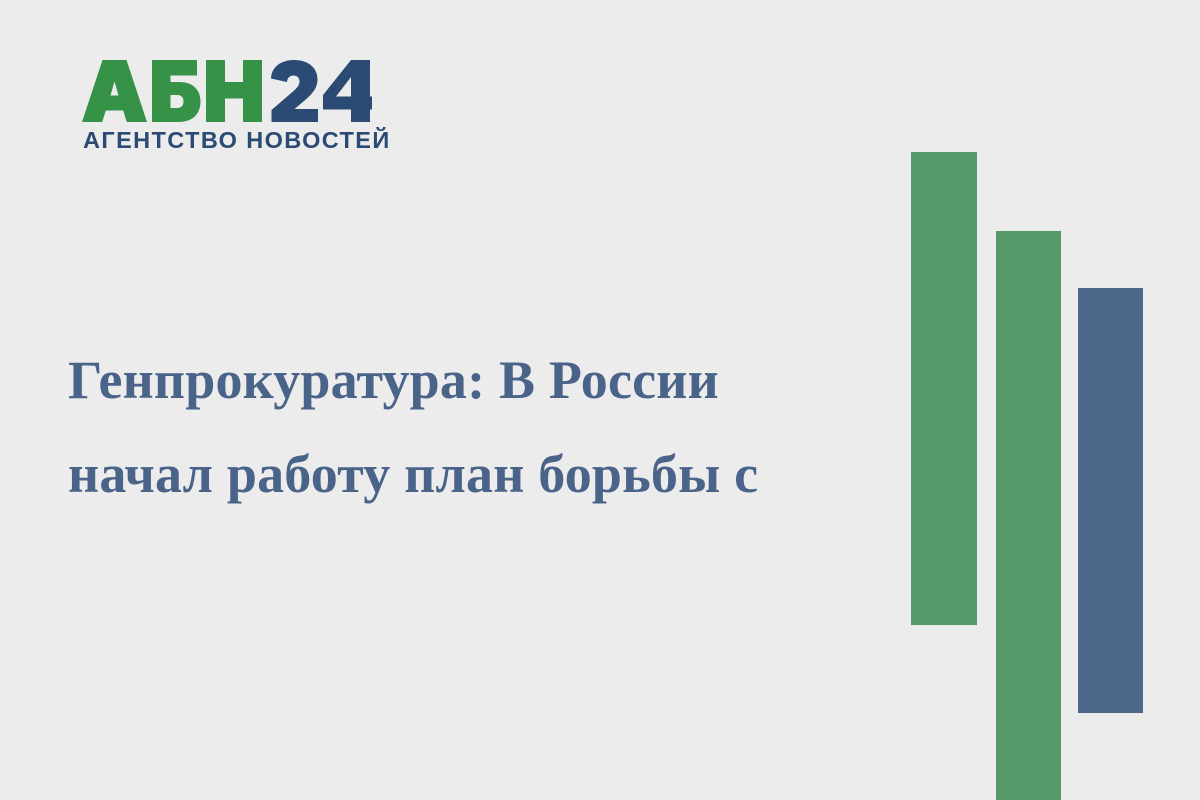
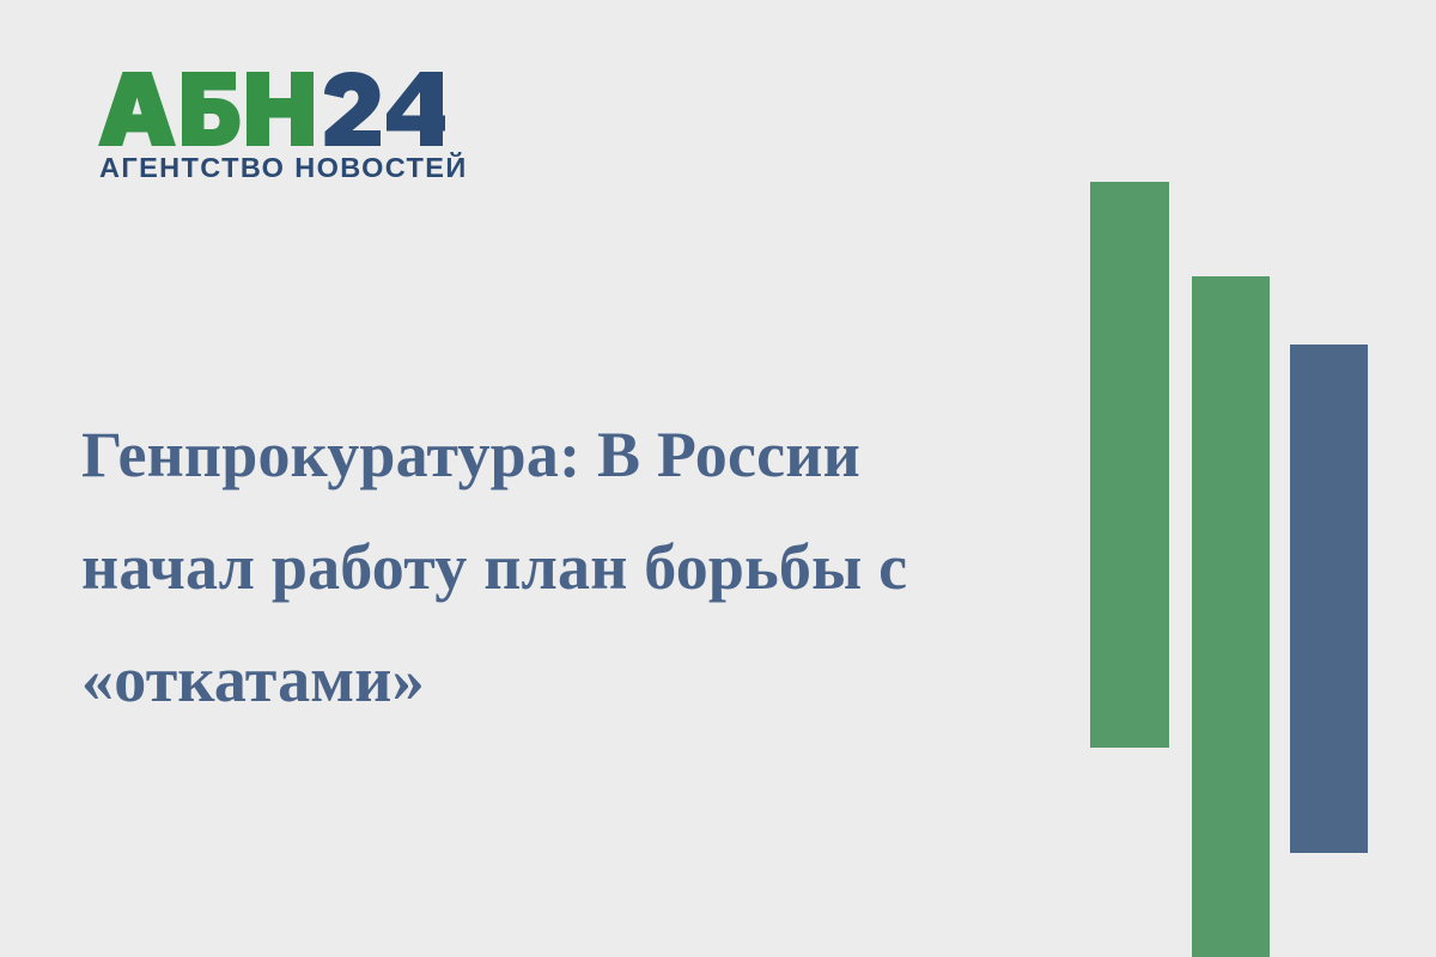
  АГЕНТСТВО НОВОСТЕЙ
  Генпрокуратура: В России
  начал работу план борьбы с
+ «откатами»
